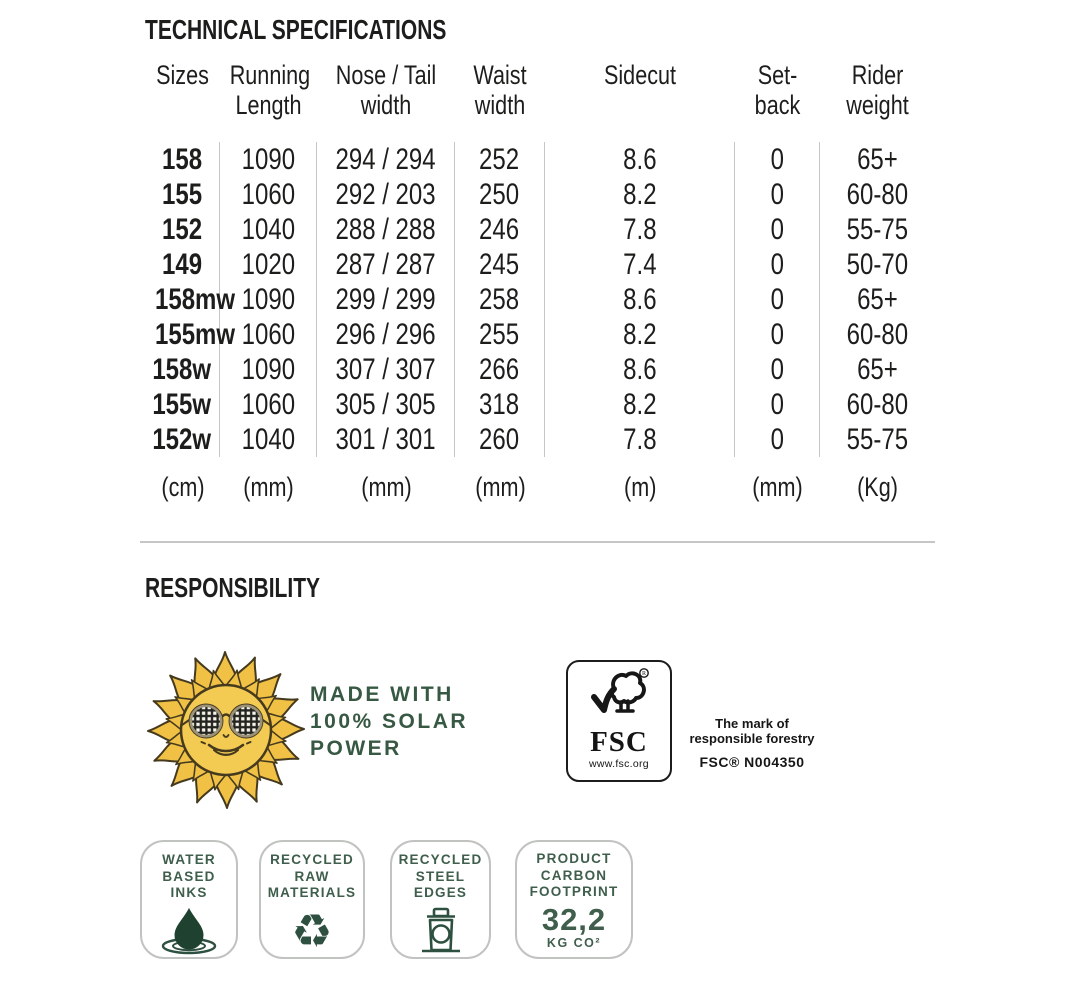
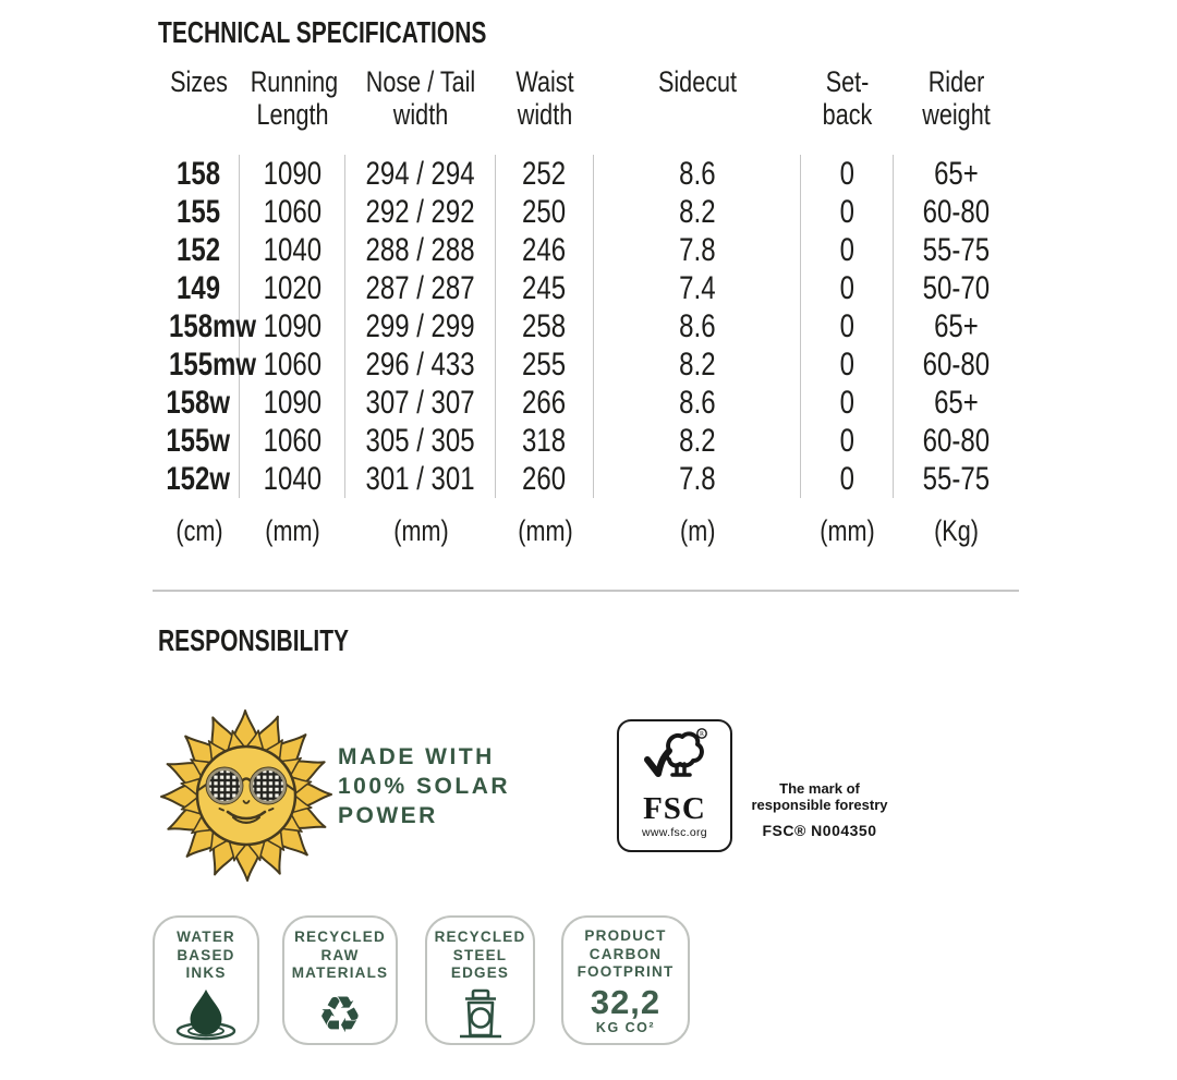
  TECHNICAL SPECIFICATIONS
  Sizes
  Running
  Length
  Nose / Tail
  width
  Waist
  width
  Sidecut
  Set-
  back
  Rider
  weight
  158
  1090
  294 / 294
  252
  8.6
  0
  65+
  155
  1060
- 292 / 203
+ 292 / 292
  250
  8.2
  0
  60-80
  152
  1040
  288 / 288
  246
  7.8
  0
  55-75
  149
  1020
  287 / 287
  245
  7.4
  0
  50-70
  158mw
  1090
  299 / 299
  258
  8.6
  0
  65+
  155mw
  1060
- 296 / 296
+ 296 / 433
  255
  8.2
  0
  60-80
  158w
  1090
  307 / 307
  266
  8.6
  0
  65+
  155w
  1060
  305 / 305
  318
  8.2
  0
  60-80
  152w
  1040
  301 / 301
  260
  7.8
  0
  55-75
  (cm)
  (mm)
  (mm)
  (mm)
  (m)
  (mm)
  (Kg)
  RESPONSIBILITY
  MADE WITH
  100% SOLAR
  POWER
  FSC
  www.fsc.org
  The mark of
  responsible forestry
  FSC® N004350
  WATER
  BASED
  INKS
  RECYCLED
  RAW
  MATERIALS
  ♻
  RECYCLED
  STEEL
  EDGES
  PRODUCT
  CARBON
  FOOTPRINT
  32,2
  KG CO²
